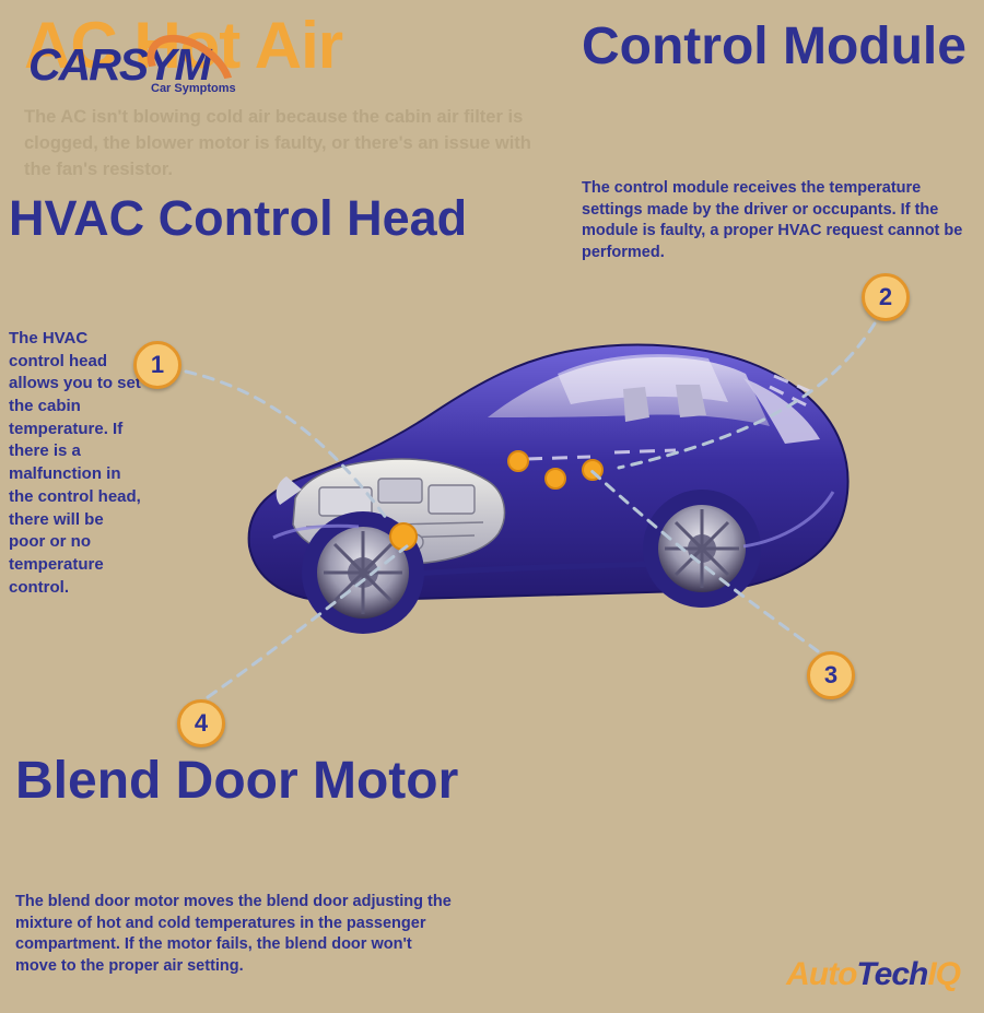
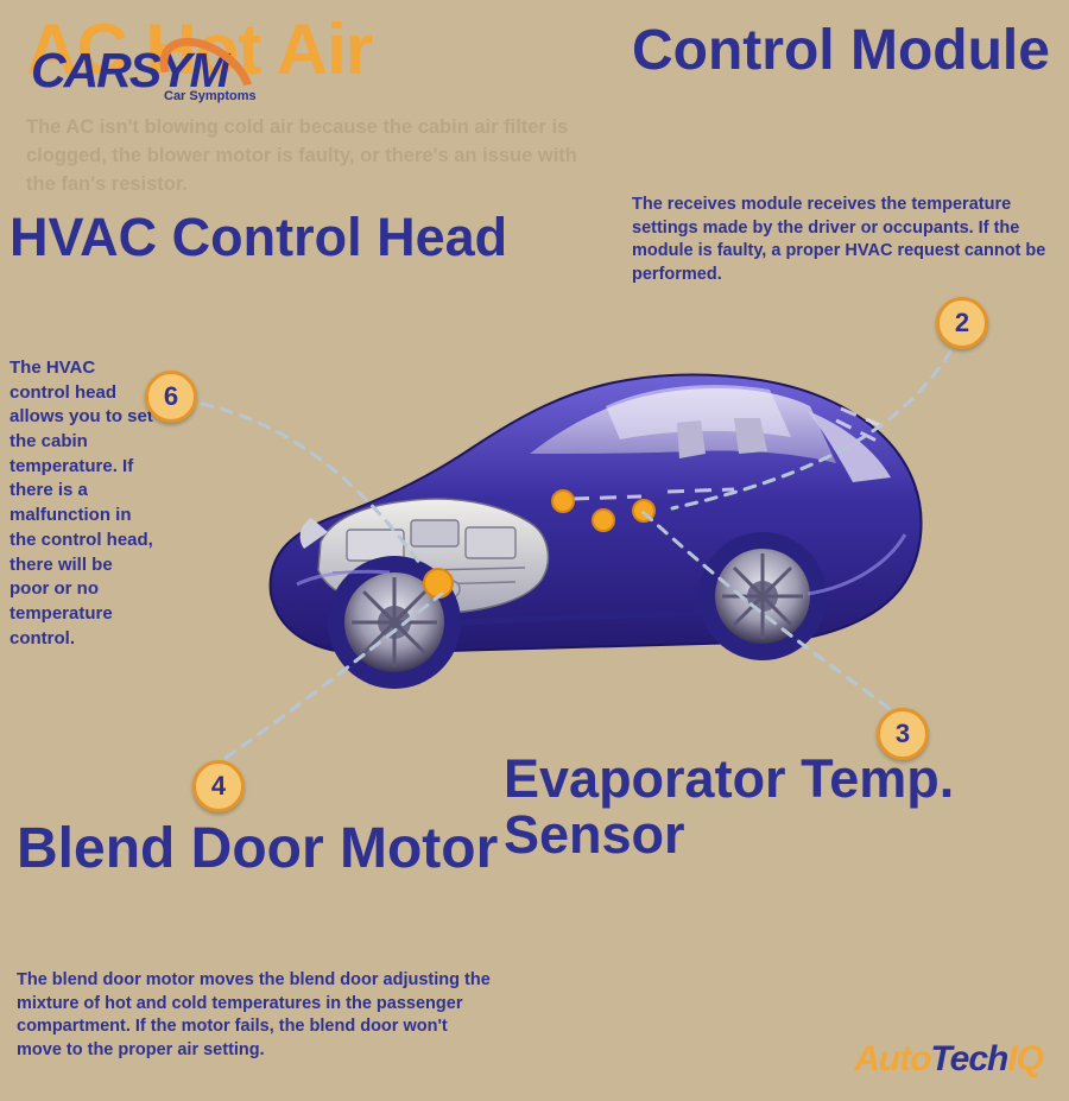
  AC Hot Air
  CARSYM
  Car Symptoms
  HVAC Control Head
  The HVAC control head allows you to set the cabin temperature. If there is a malfunction in the control head, there will be poor or no temperature control.
- 1
+ 6
  Control Module
- The control module receives the temperature settings made by the driver or occupants. If the module is faulty, a proper HVAC request cannot be performed.
+ The receives module receives the temperature settings made by the driver or occupants. If the module is faulty, a proper HVAC request cannot be performed.
  2
+ Evaporator Temp. Sensor
  3
  Blend Door Motor
  The blend door motor moves the blend door adjusting the mixture of hot and cold temperatures in the passenger compartment. If the motor fails, the blend door won't move to the proper air setting.
  4
  AutoTechIQ
